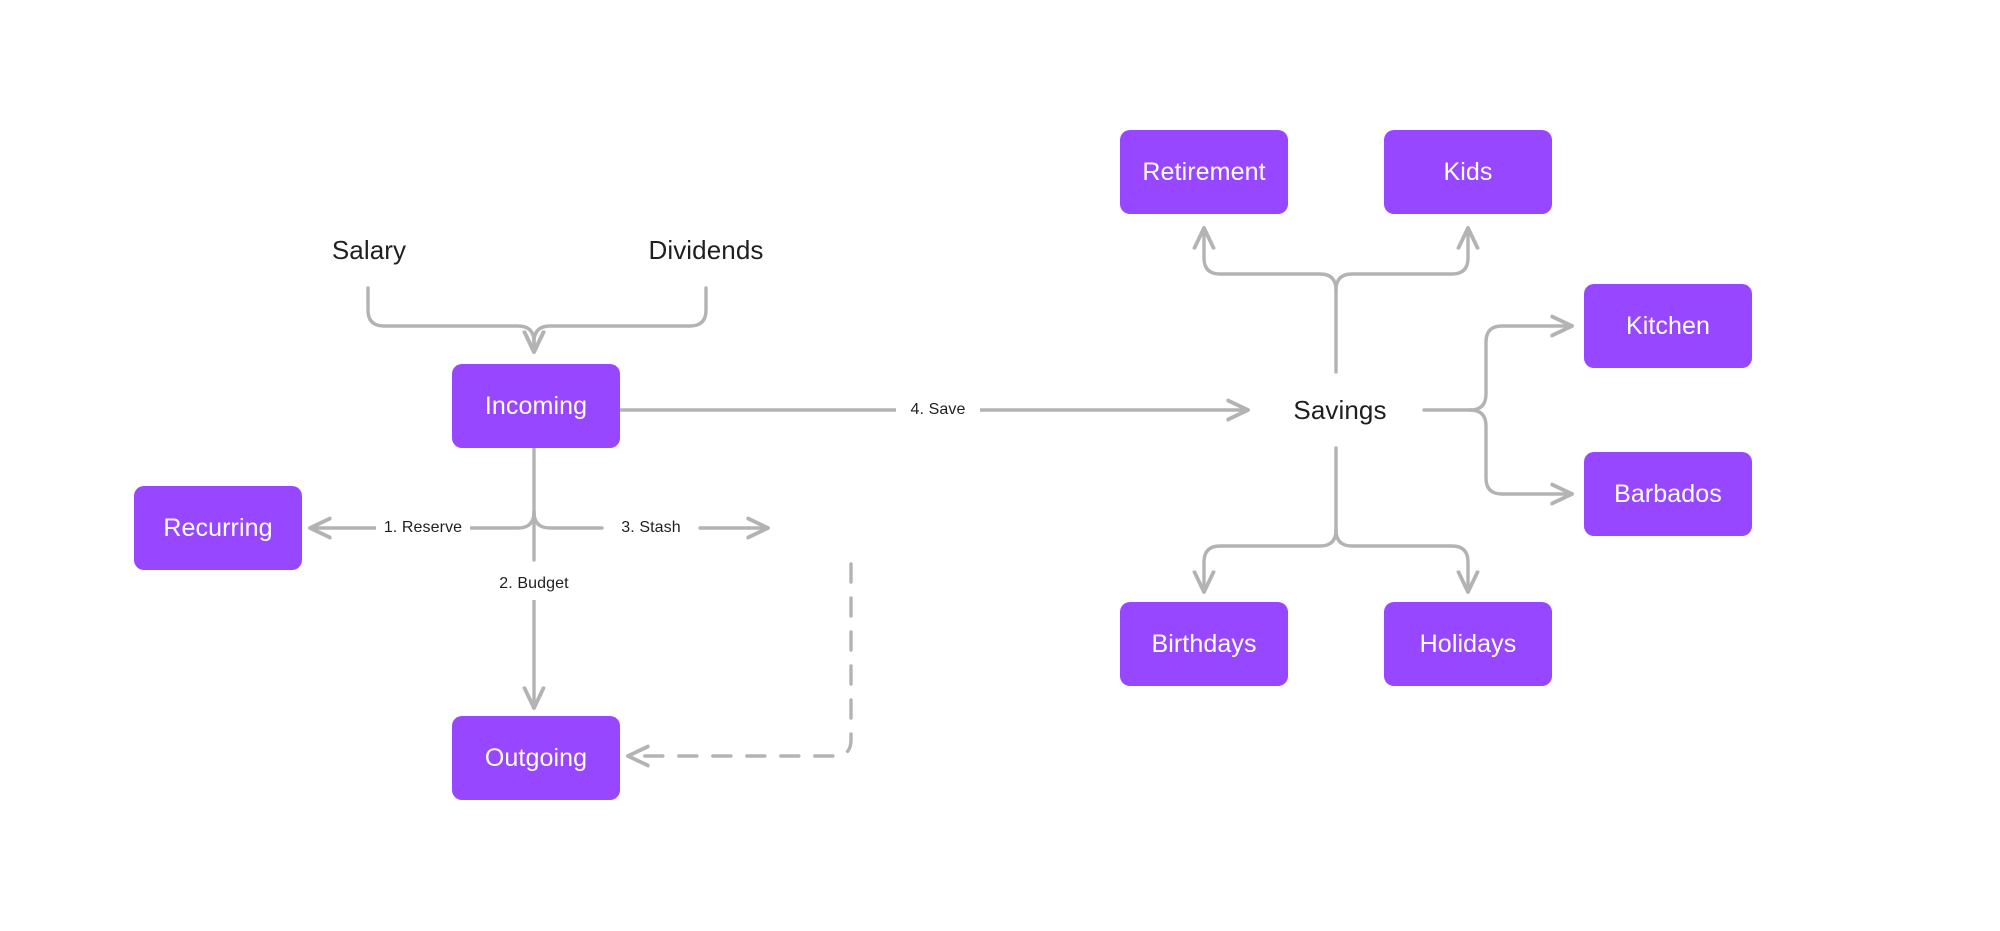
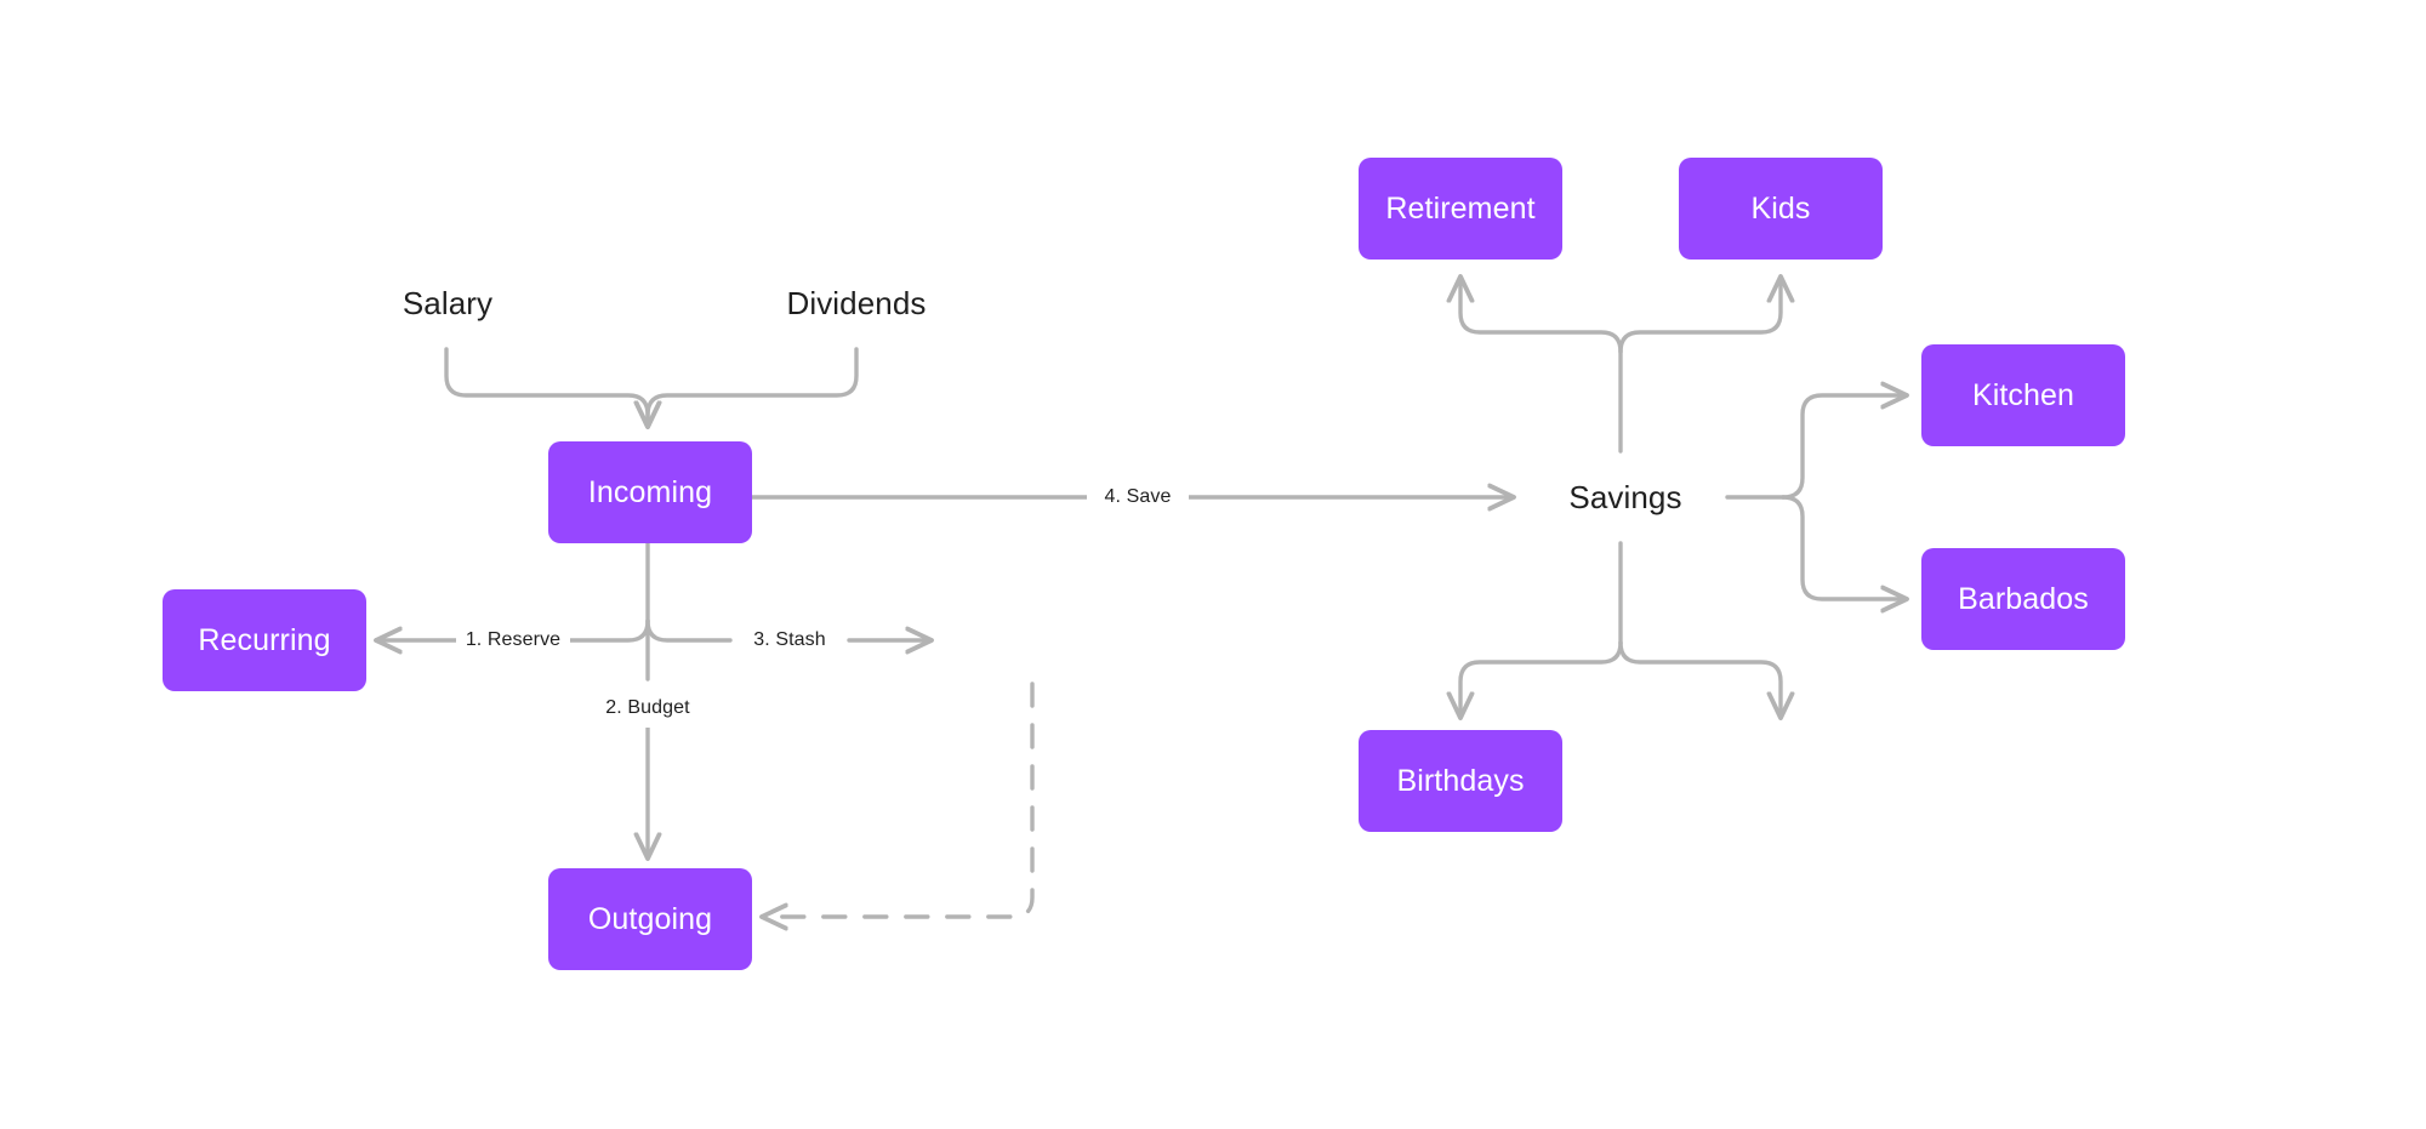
  Salary
  Dividends
  Incoming
  Recurring
  Outgoing
  Savings
  Retirement
  Kids
  Kitchen
  Barbados
  Birthdays
- Holidays
  1. Reserve
  2. Budget
  3. Stash
  4. Save
